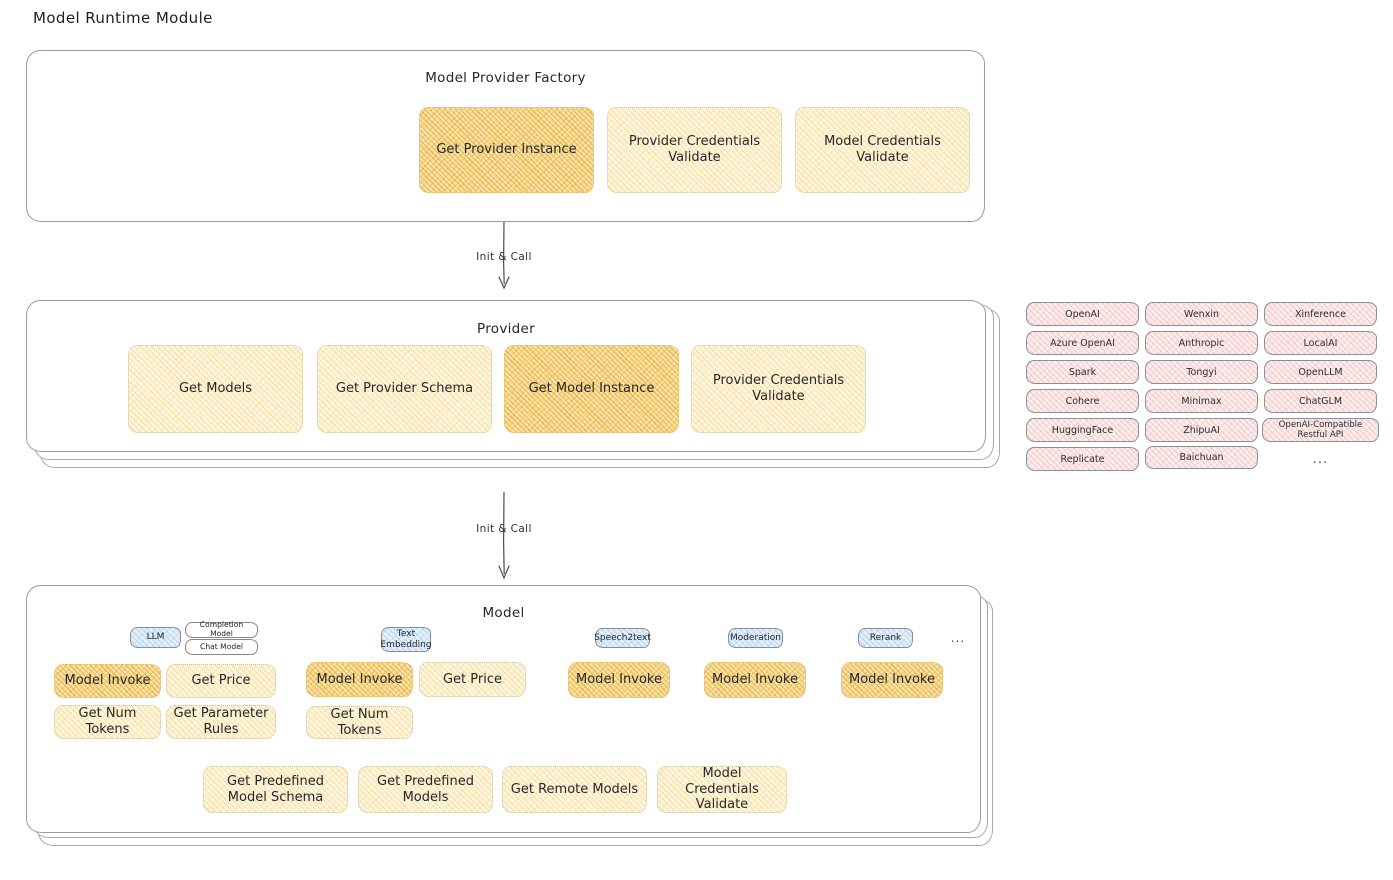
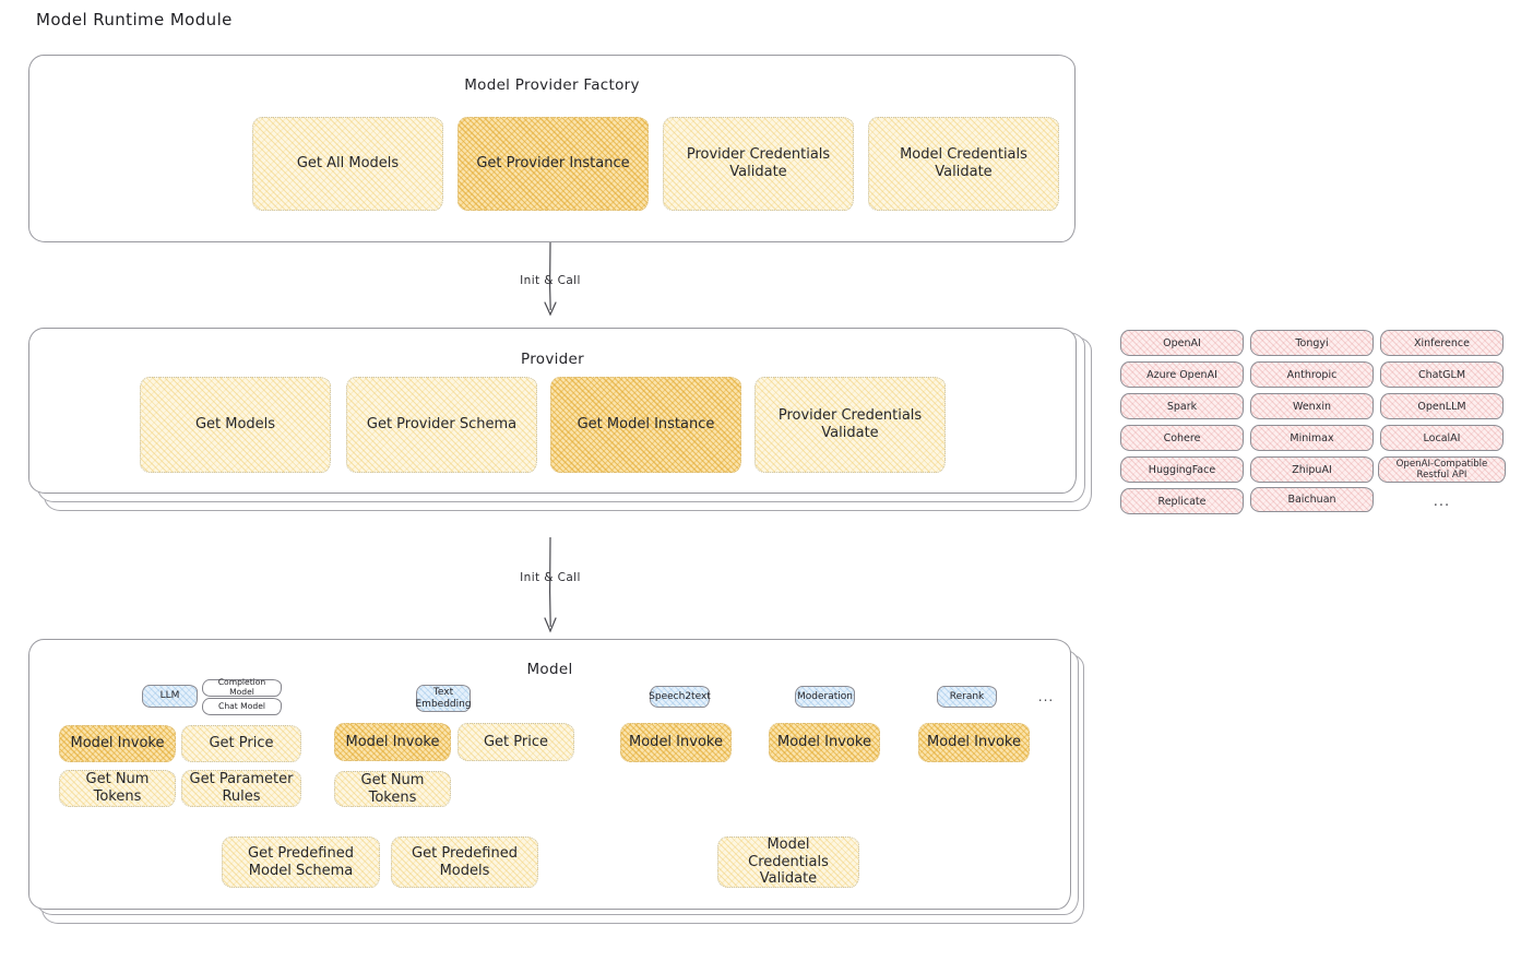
  Model Runtime Module
  Model Provider Factory
+ Get All Models
  Get Provider Instance
  Provider Credentials Validate
  Model Credentials Validate
  Init & Call
  Provider
  Get Models
  Get Provider Schema
  Get Model Instance
  Provider Credentials Validate
  OpenAI
  Azure OpenAI
  Spark
  Cohere
  HuggingFace
  Replicate
- Wenxin
+ Tongyi
  Anthropic
- Tongyi
+ Wenxin
  Minimax
  ZhipuAI
  Baichuan
  Xinference
- LocalAI
+ ChatGLM
  OpenLLM
- ChatGLM
+ LocalAI
  OpenAI-Compatible Restful API
  ...
  Init & Call
  Model
  LLM
  Completion Model
  Chat Model
  Model Invoke
  Get Price
  Get Num Tokens
  Get Parameter Rules
  Text Embedding
  Model Invoke
  Get Price
  Get Num Tokens
  Speech2text
  Model Invoke
  Moderation
  Model Invoke
  Rerank
  Model Invoke
  ...
  Get Predefined Model Schema
  Get Predefined Models
- Get Remote Models
  Model Credentials Validate
